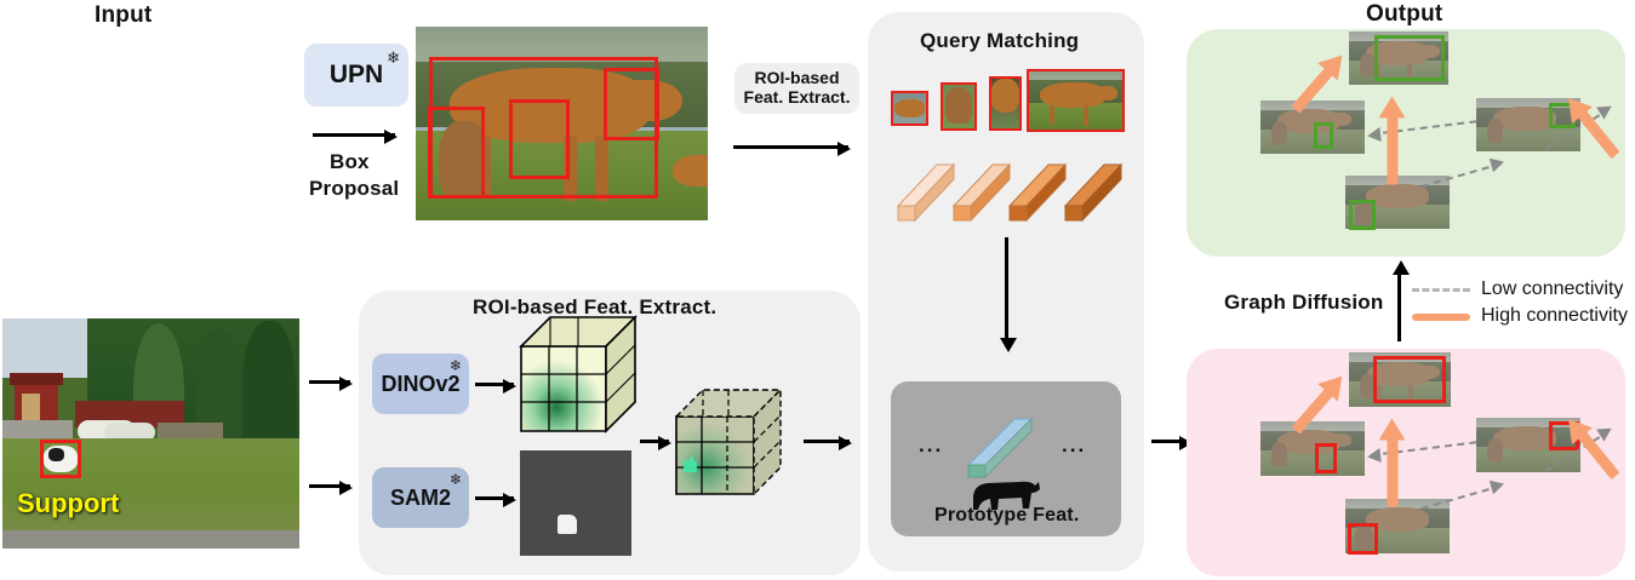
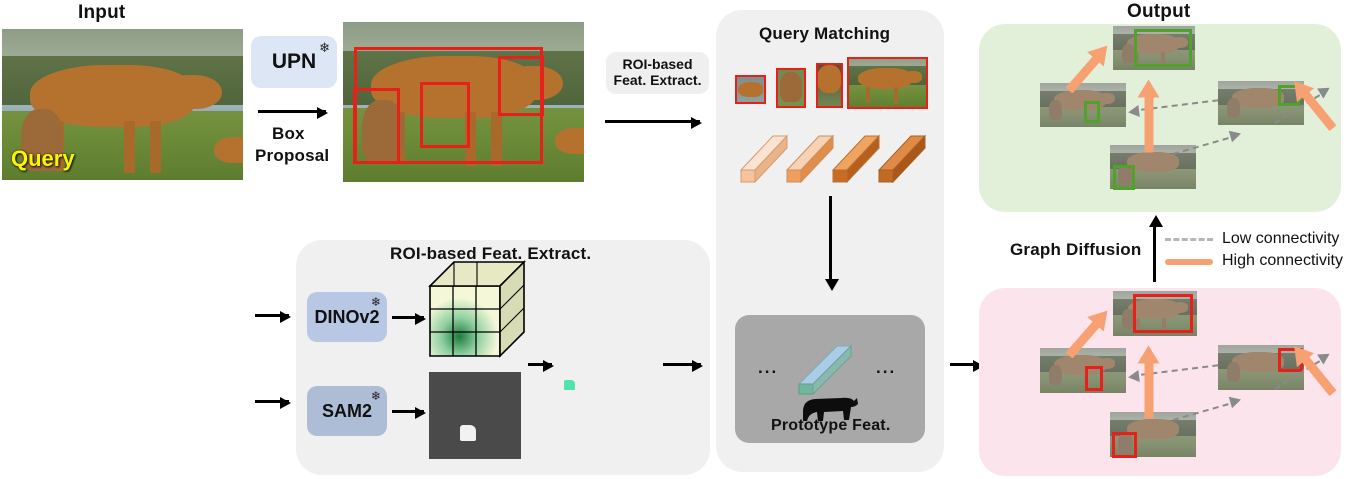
  Input
  Output
+ Query
  UPN
  ❄
  Box
  Proposal
  ROI-based
  Feat. Extract.
- Support
  ROI-based Feat. Extract.
  DINOv2
  ❄
  SAM2
  ❄
- ▴
  Query Matching
  ...
  ...
  Prototype Feat.
  Graph Diffusion
  Low connectivity
  High connectivity
